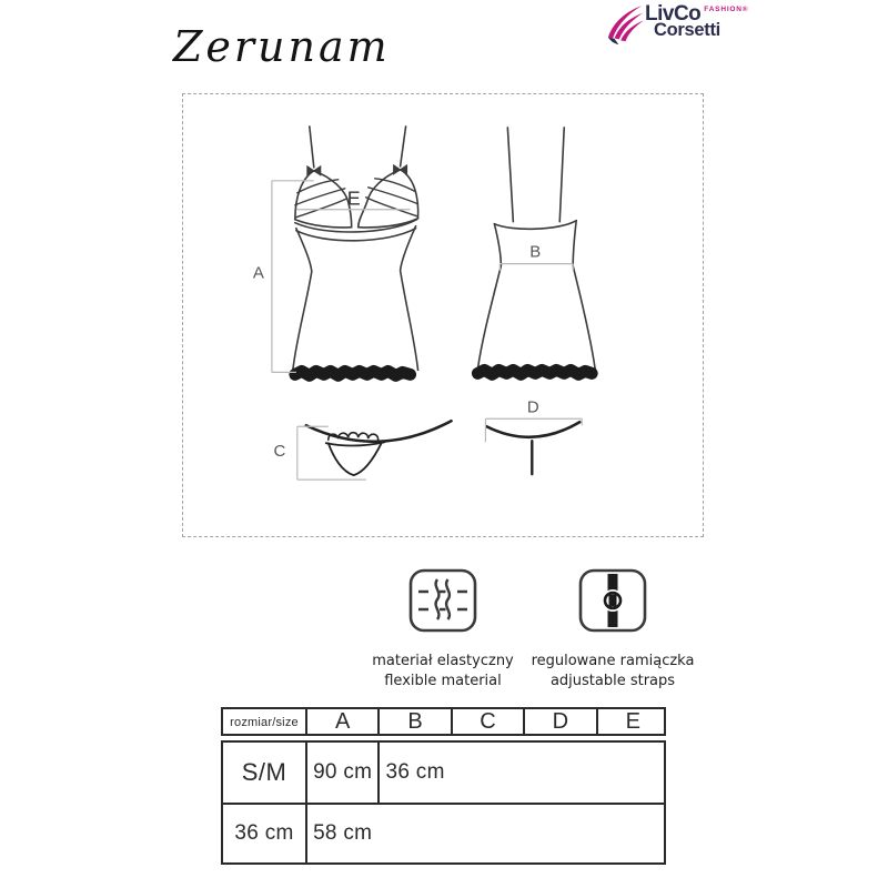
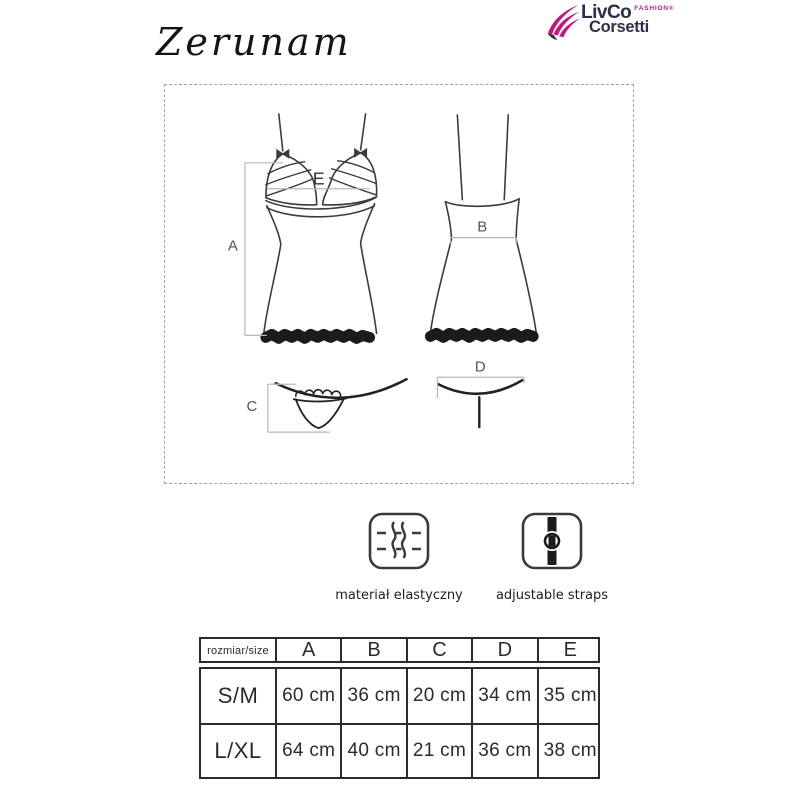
  Zerunam
  LivCo
  Corsetti
  A
  B
  C
  D
  E
  materiał elastyczny
- flexible material
- regulowane ramiączka
  adjustable straps
  rozmiar/size
  A
  B
  C
  D
  E
  S/M
- 90 cm
+ 60 cm
  36 cm
+ 20 cm
+ 34 cm
+ 35 cm
+ L/XL
+ 64 cm
+ 40 cm
+ 21 cm
  36 cm
- 58 cm
+ 38 cm
